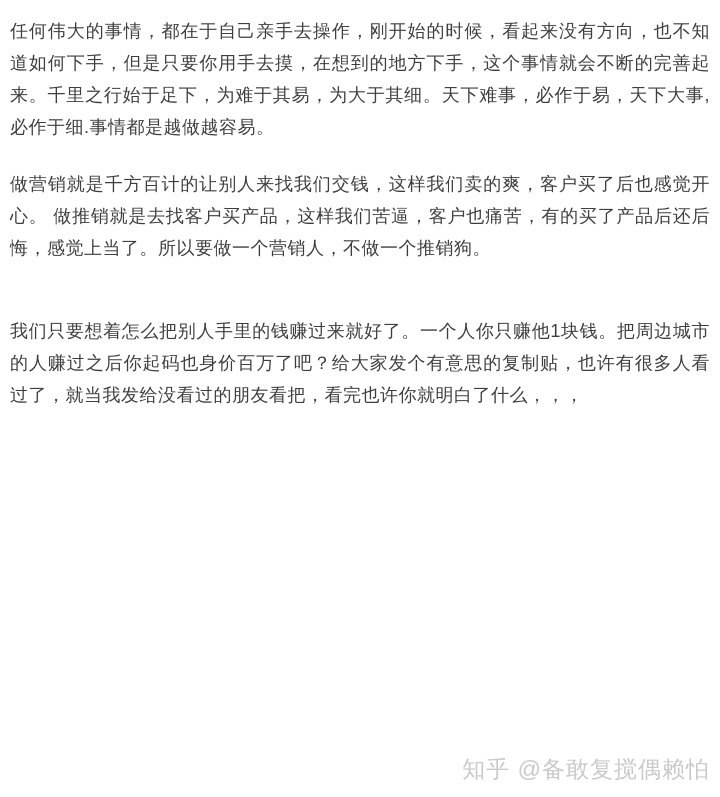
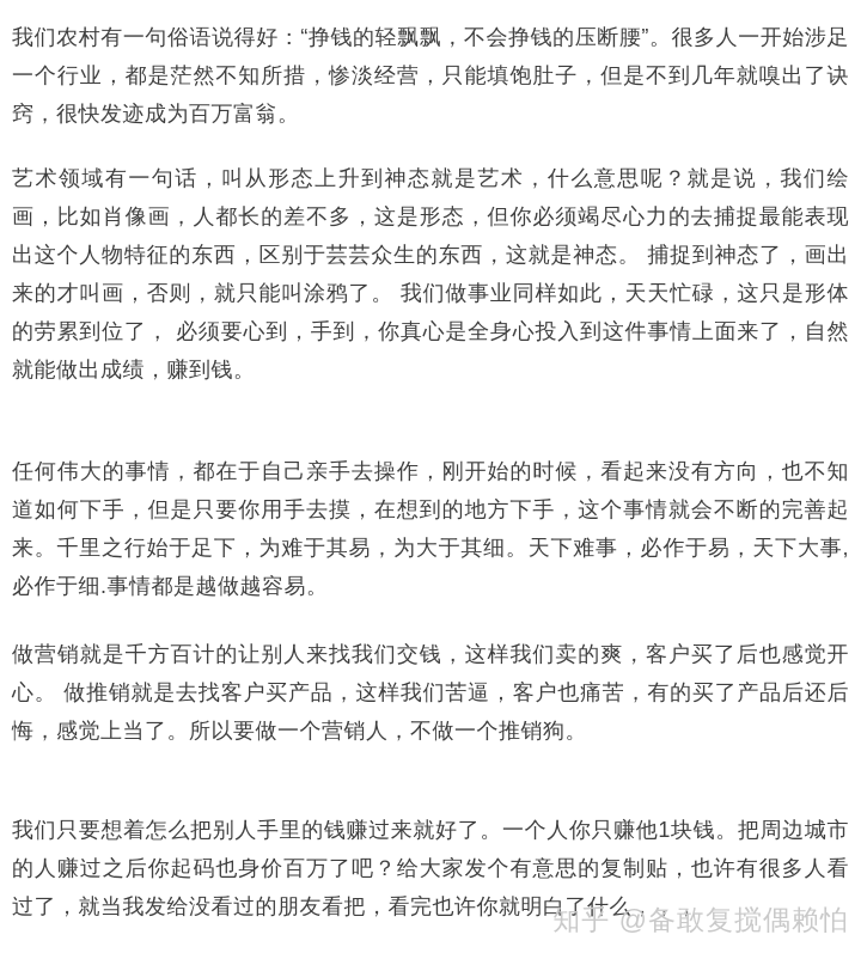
+ 我们农村有一句俗语说得好：“挣钱的轻飘飘，不会挣钱的压断腰”。很多人一开始涉足一个行业，都是茫然不知所措，惨淡经营，只能填饱肚子，但是不到几年就嗅出了诀窍，很快发迹成为百万富翁。
+ 艺术领域有一句话，叫从形态上升到神态就是艺术，什么意思呢？就是说，我们绘画，比如肖像画，人都长的差不多，这是形态，但你必须竭尽心力的去捕捉最能表现出这个人物特征的东西，区别于芸芸众生的东西，这就是神态。 捕捉到神态了，画出来的才叫画，否则，就只能叫涂鸦了。 我们做事业同样如此，天天忙碌，这只是形体的劳累到位了， 必须要心到，手到，你真心是全身心投入到这件事情上面来了，自然就能做出成绩，赚到钱。
  任何伟大的事情，都在于自己亲手去操作，刚开始的时候，看起来没有方向，也不知道如何下手，但是只要你用手去摸，在想到的地方下手，这个事情就会不断的完善起来。千里之行始于足下，为难于其易，为大于其细。天下难事，必作于易，天下大事,必作于细.事情都是越做越容易。
  做营销就是千方百计的让别人来找我们交钱，这样我们卖的爽，客户买了后也感觉开心。 做推销就是去找客户买产品，这样我们苦逼，客户也痛苦，有的买了产品后还后悔，感觉上当了。所以要做一个营销人，不做一个推销狗。
  我们只要想着怎么把别人手里的钱赚过来就好了。一个人你只赚他1块钱。把周边城市的人赚过之后你起码也身价百万了吧？给大家发个有意思的复制贴，也许有很多人看过了，就当我发给没看过的朋友看把，看完也许你就明白了什么，，，
  知乎 @备敢复搅偶赖怕
